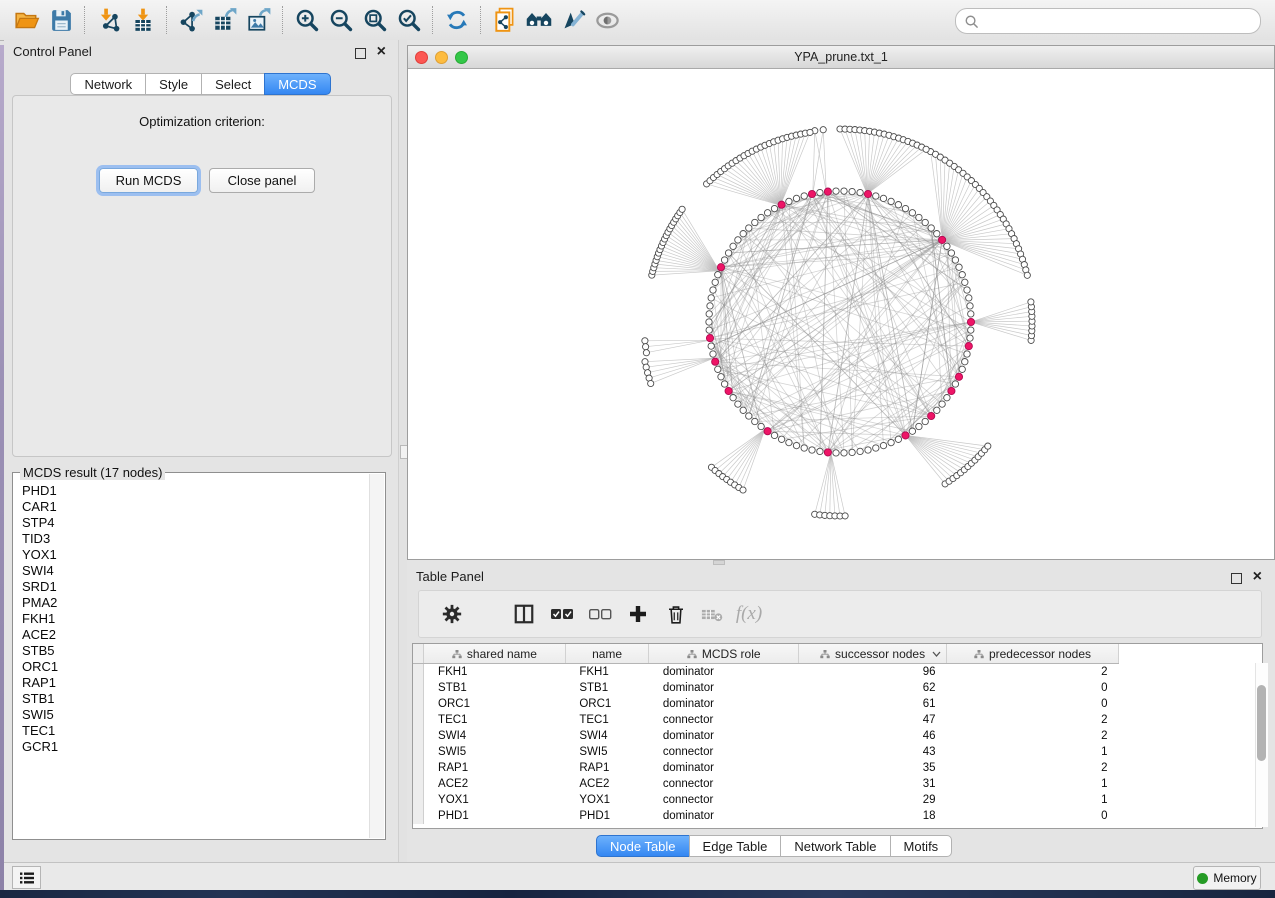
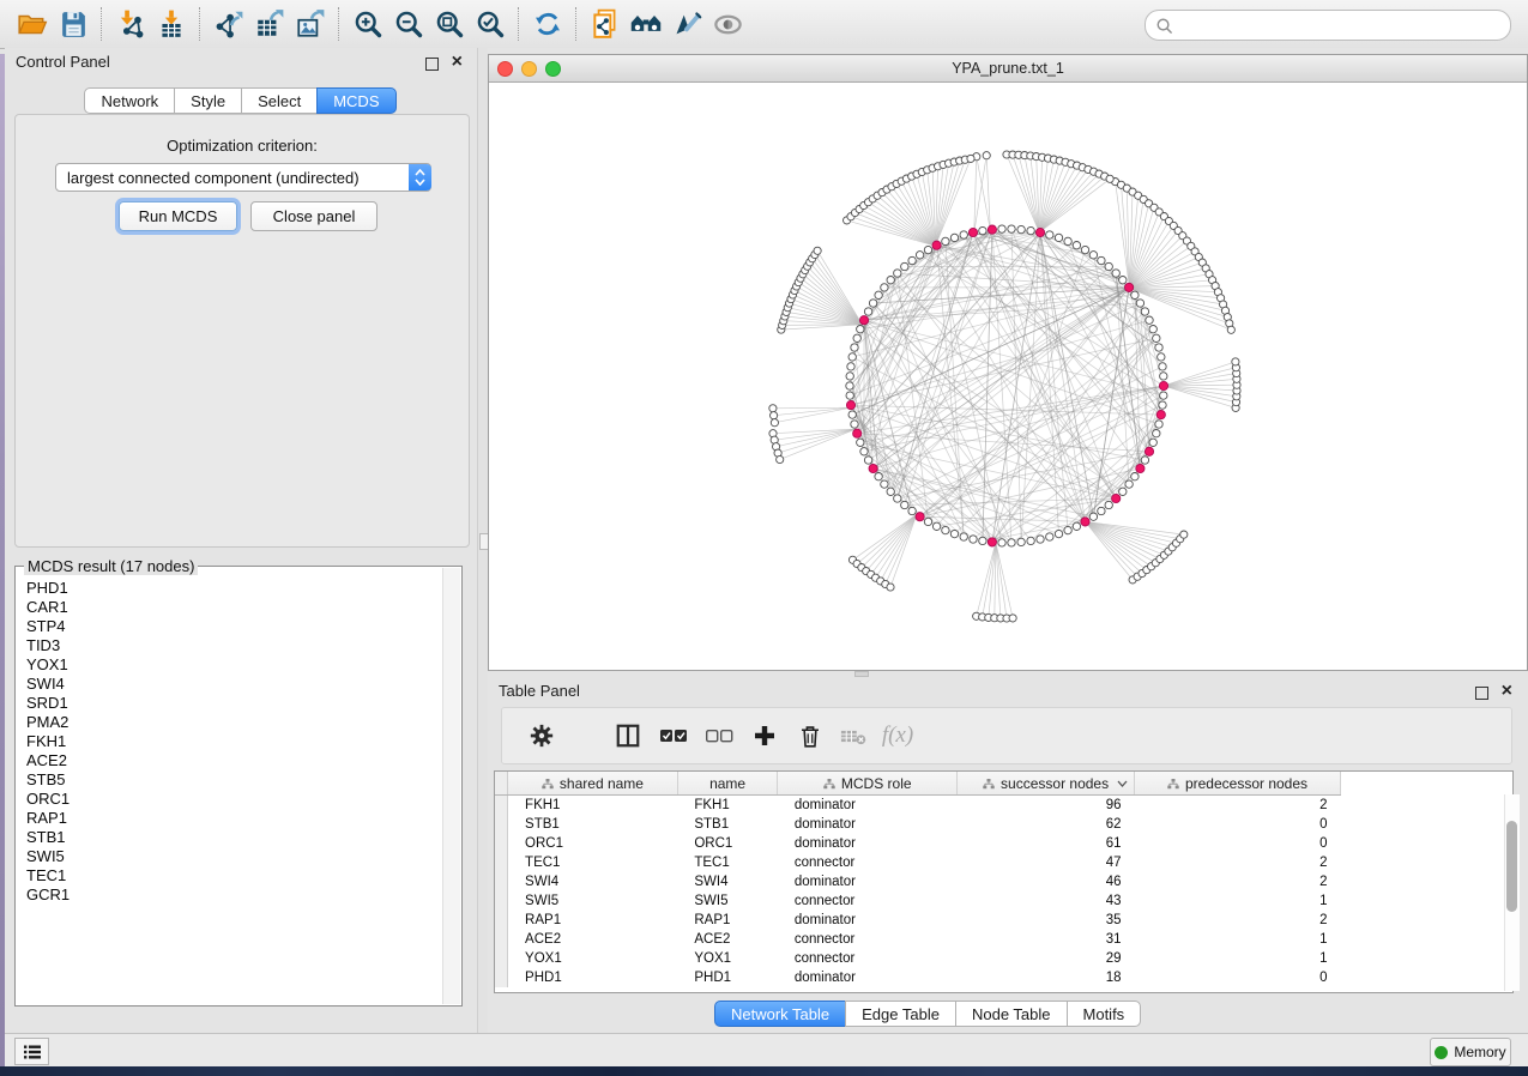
  Control Panel
  ×
  Network
  Style
  Select
  MCDS
  Optimization criterion:
+ largest connected component (undirected)
  Run MCDS
  Close panel
  MCDS result (17 nodes)
  PHD1
  CAR1
  STP4
  TID3
  YOX1
  SWI4
  SRD1
  PMA2
  FKH1
  ACE2
  STB5
  ORC1
  RAP1
  STB1
  SWI5
  TEC1
  GCR1
  YPA_prune.txt_1
  Table Panel
  ×
  f(x)
  	shared name	name	MCDS role	successor nodes	predecessor nodes
  	FKH1	FKH1	dominator	96	2
  	STB1	STB1	dominator	62	0
  	ORC1	ORC1	dominator	61	0
  	TEC1	TEC1	connector	47	2
  	SWI4	SWI4	dominator	46	2
  	SWI5	SWI5	connector	43	1
  	RAP1	RAP1	dominator	35	2
  	ACE2	ACE2	connector	31	1
  	YOX1	YOX1	connector	29	1
  	PHD1	PHD1	dominator	18	0
- Node Table
+ Network Table
  Edge Table
- Network Table
+ Node Table
  Motifs
  Memory
